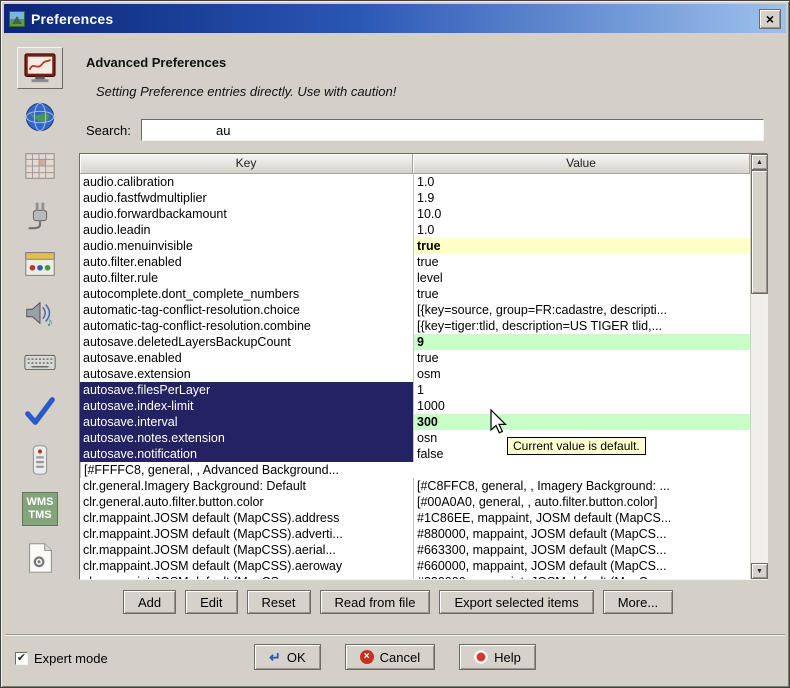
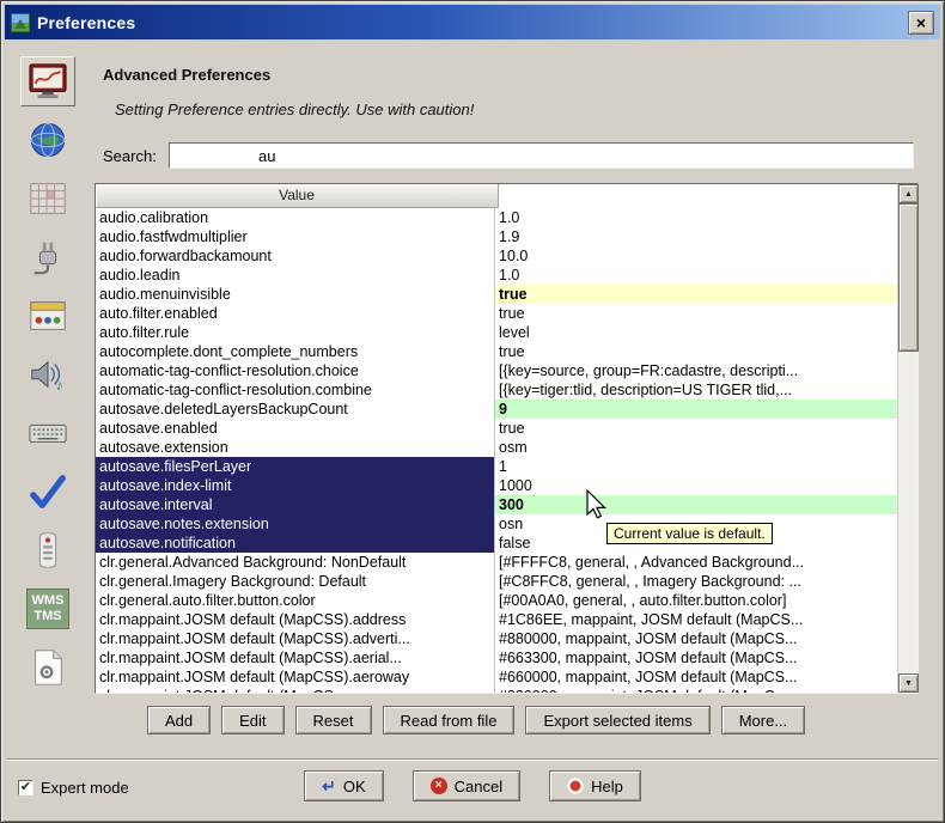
  Preferences
  ×
  ♪
  WMS
  TMS
  Advanced Preferences
  Setting Preference entries directly. Use with caution!
  Search:
  au
- Key
  Value
  audio.calibration
  1.0
  audio.fastfwdmultiplier
  1.9
  audio.forwardbackamount
  10.0
  audio.leadin
  1.0
  audio.menuinvisible
  true
  auto.filter.enabled
  true
  auto.filter.rule
  level
  autocomplete.dont_complete_numbers
  true
  automatic-tag-conflict-resolution.choice
  [{key=source, group=FR:cadastre, descripti...
  automatic-tag-conflict-resolution.combine
  [{key=tiger:tlid, description=US TIGER tlid,...
  autosave.deletedLayersBackupCount
  9
  autosave.enabled
  true
  autosave.extension
  osm
  autosave.filesPerLayer
  1
  autosave.index-limit
  1000
  autosave.interval
  300
  autosave.notes.extension
  osn
  autosave.notification
  false
+ clr.general.Advanced Background: NonDefault
  [#FFFFC8, general, , Advanced Background...
  clr.general.Imagery Background: Default
  [#C8FFC8, general, , Imagery Background: ...
  clr.general.auto.filter.button.color
  [#00A0A0, general, , auto.filter.button.color]
  clr.mappaint.JOSM default (MapCSS).address
  #1C86EE, mappaint, JOSM default (MapCS...
  clr.mappaint.JOSM default (MapCSS).adverti...
  #880000, mappaint, JOSM default (MapCS...
  clr.mappaint.JOSM default (MapCSS).aerial...
  #663300, mappaint, JOSM default (MapCS...
  clr.mappaint.JOSM default (MapCSS).aeroway
  #660000, mappaint, JOSM default (MapCS...
  Add
  Edit
  Reset
  Read from file
  Export selected items
  More...
  ✔
  Expert mode
  ↵
  OK
  ×
  Cancel
  Help
  Current value is default.
